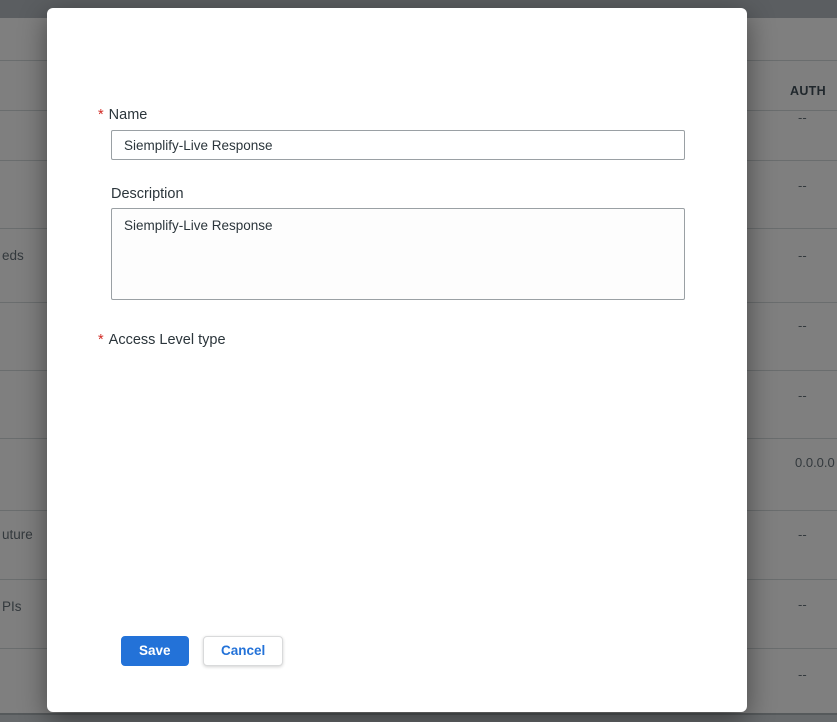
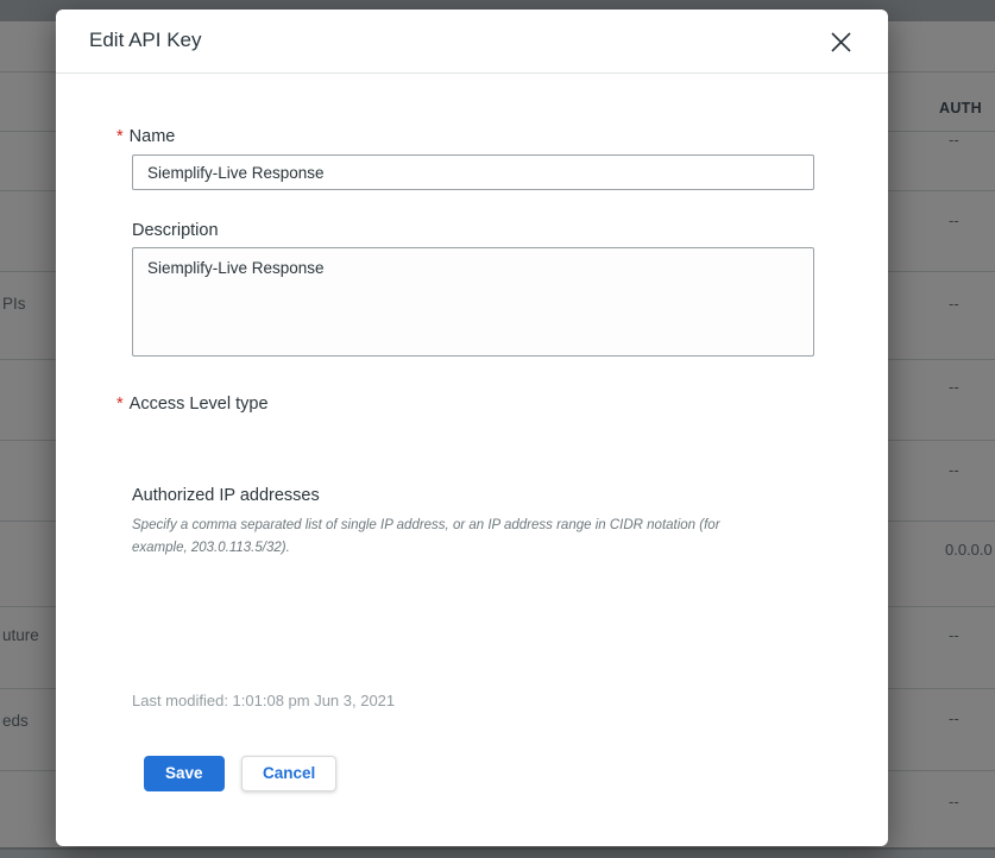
  AUTH
- eds
+ PIs
  uture
- PIs
+ eds
  --
  --
  --
  --
  --
  0.0.0.0
  --
  --
  --
+ Edit API Key
  * Name
  Siemplify-Live Response
  Description
  Siemplify-Live Response
  * Access Level type
+ Authorized IP addresses
+ Specify a comma separated list of single IP address, or an IP address range in CIDR notation (for
+ example, 203.0.113.5/32).
+ Last modified: 1:01:08 pm Jun 3, 2021
  Save
  Cancel
